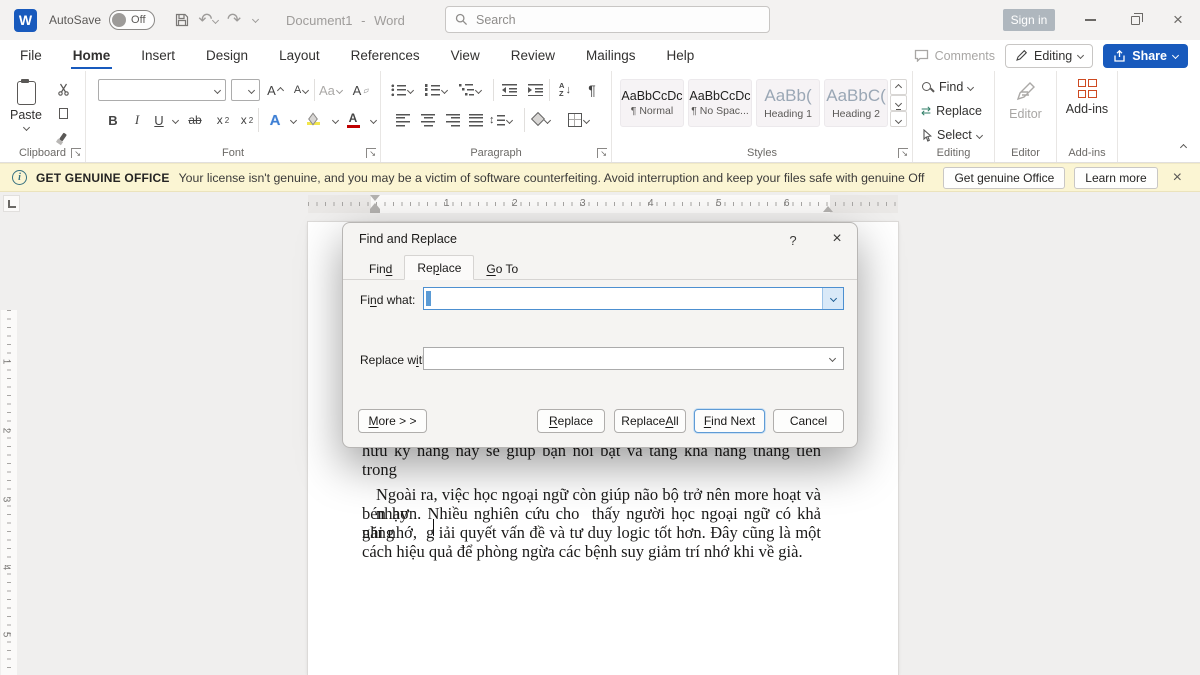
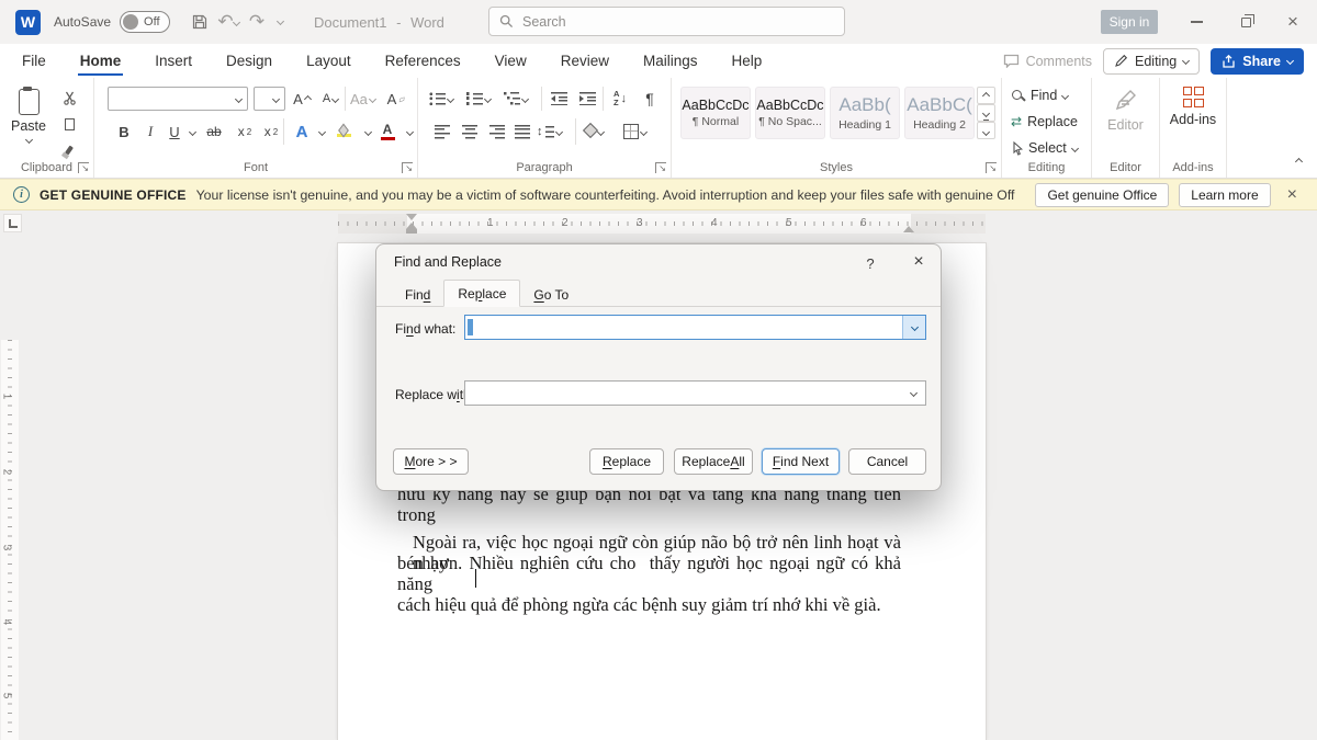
  W
  AutoSave
  Off
  ↶
  ↷
  Document1 - Word
  Search
  Sign in
  ×
  File
  Home
  Insert
  Design
  Layout
  References
  View
  Review
  Mailings
  Help
  Comments
  Editing
  Share
  Paste
  Clipboard
  ↘
  A
  A
  Aa
  A
  B
  I
  U
  ab
  x
  2
  x
  2
  A
  A
  Font
  ↘
  A
  Z
  ↓
  ¶
  ↕
  Paragraph
  ↘
  AaBbCcDc
  ¶ Normal
  AaBbCcDc
  ¶ No Spac...
  AaBb(
  Heading 1
  AaBbC(
  Heading 2
  Styles
  ↘
  Find
  ⇄
  Replace
  Select
  Editing
  Editor
  Editor
  Add-ins
  Add-ins
  i
  GET GENUINE OFFICE
  Your license isn't genuine, and you may be a victim of software counterfeiting. Avoid interruption and keep your files safe with genuine Off
  Get genuine Office
  Learn more
  ×
  1
  2
  3
  4
  5
  6
  hữu kỹ năng này sẽ giúp bạn nổi bật và tăng khả năng thăng tiến trong
- Ngoài ra, việc học ngoại ngữ còn giúp não bộ trở nên more hoạt và nhạy
+ Ngoài ra, việc học ngoại ngữ còn giúp não bộ trở nên linh hoạt và nhạy
  bén hơn. Nhiều nghiên cứu cho thấy người học ngoại ngữ có khả năng
- ghi nhớ, g iải quyết vấn đề và tư duy logic tốt hơn. Đây cũng là một
  cách hiệu quả để phòng ngừa các bệnh suy giảm trí nhớ khi về già.
  Find and Replace
  ?
  ×
  Fin
  d
  Re
  p
  lace
  G
  o To
  Find what:
  Replace wit
  M
  ore > >
  R
  eplace
  Replace
  A
  ll
  F
  ind Next
  Cancel
